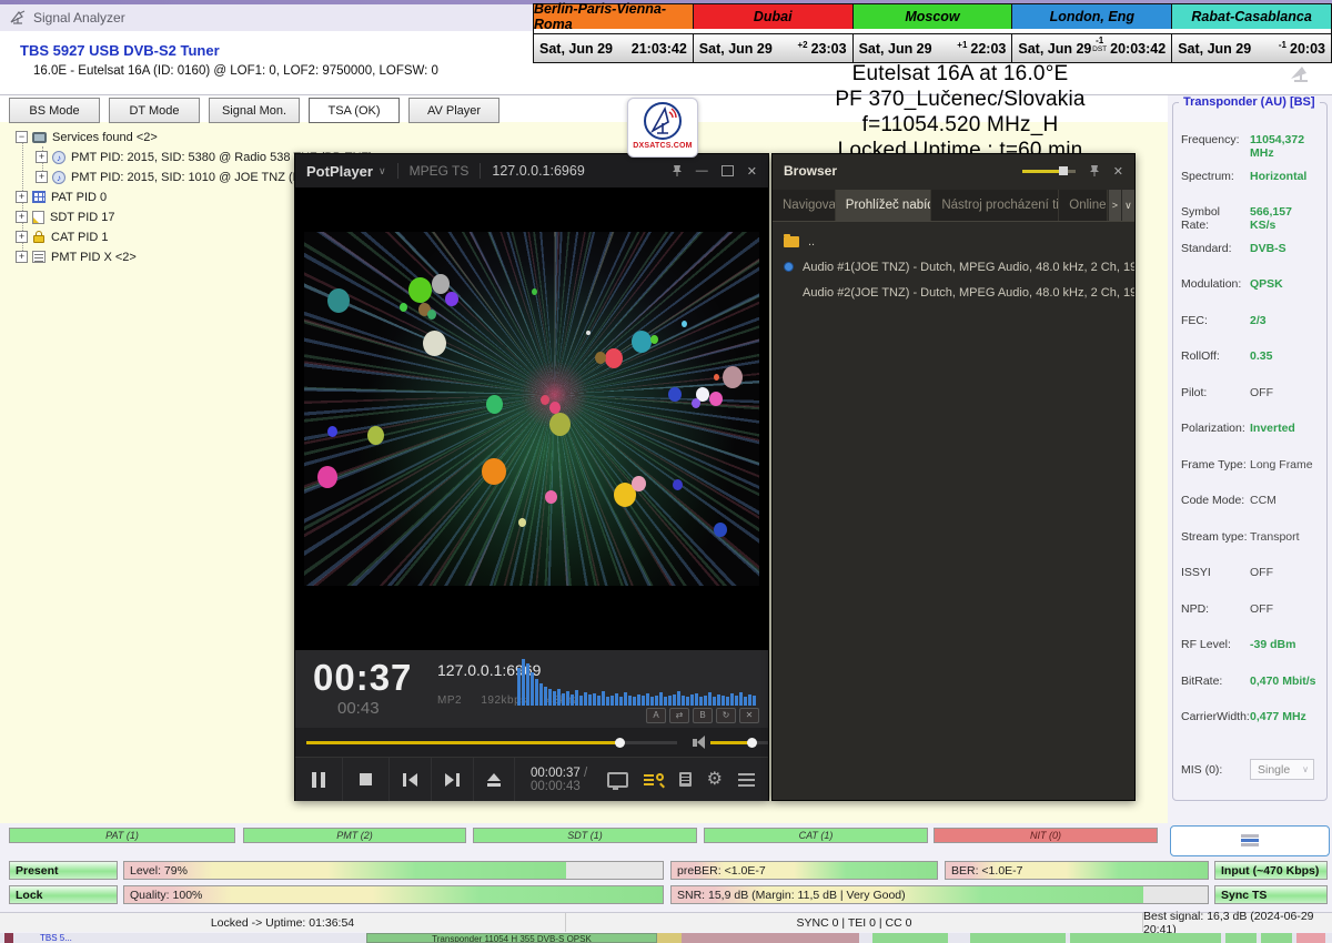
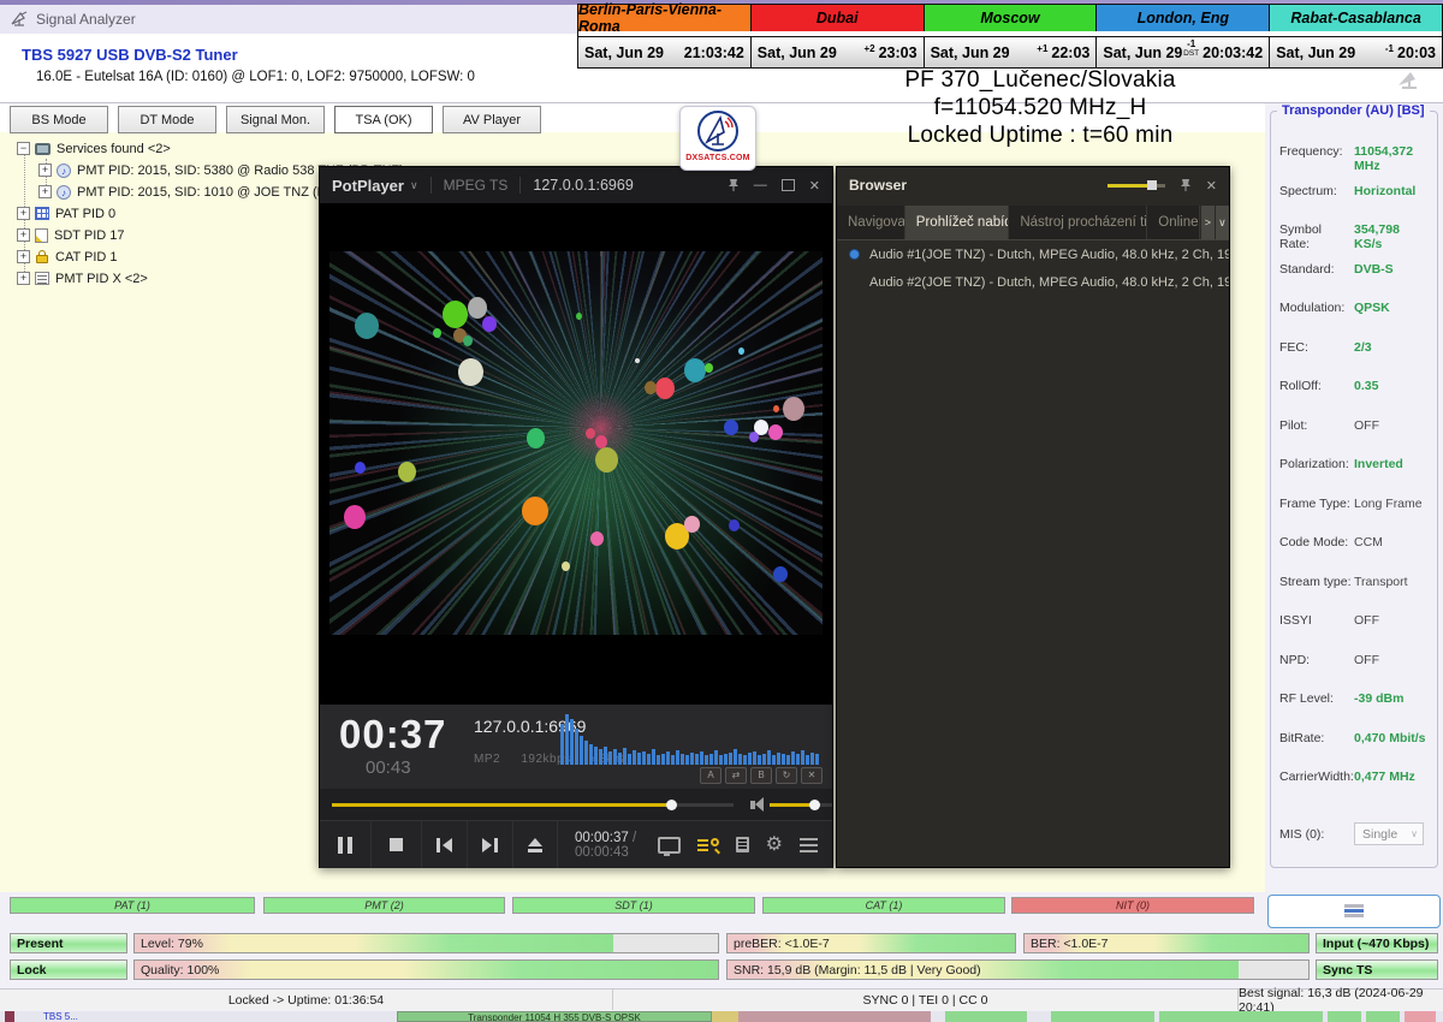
  Signal Analyzer
  Berlin-Paris-Vienna-Roma
  Dubai
  Moscow
  London, Eng
  Rabat-Casablanca
  Sat, Jun 29
  21:03:42
  Sat, Jun 29
  +2
  23:03
  Sat, Jun 29
  +1
  22:03
  Sat, Jun 29
  -1
  20:03:42
  Sat, Jun 29
  -1
  20:03
  TBS 5927 USB DVB-S2 Tuner
  16.0E - Eutelsat 16A (ID: 0160) @ LOF1: 0, LOF2: 9750000, LOFSW: 0
- Eutelsat 16A at 16.0°E
  PF 370_Lučenec/Slovakia
  f=11054.520 MHz_H
  Locked Uptime : t=60 min
  BS Mode
  DT Mode
  Signal Mon.
  TSA (OK)
  AV Player
  −
  Services found <2>
  +
  ♪
  PMT PID: 2015, SID: 5380 @ Radio 538
  +
  ♪
  PMT PID: 2015, SID: 1010 @ JOE TNZ (
  +
  PAT PID 0
  +
  SDT PID 17
  +
  CAT PID 1
  +
  PMT PID X <2>
  PotPlayer
  ∨
  MPEG TS
  127.0.0.1:6969
  —
  ✕
  00:37
  00:43
  127.0.0.1:69
  A
  ⇄
  B
  ↻
  ✕
  00:00:37 / 00:00:43
  ⚙
  Browser
  ✕
  Navigova
  Prohlížeč nabíd
  Nástroj procházení ti
  Online
  >
  ∨
- ..
  Audio #1(JOE TNZ) - Dutch, MPEG Audio, 48.0 kHz, 2 Ch, 19
  Audio #2(JOE TNZ) - Dutch, MPEG Audio, 48.0 kHz, 2 Ch, 19
  Transponder (AU) [BS]
  Frequency:
  11054,372 MHz
  Spectrum:
  Horizontal
  Symbol Rate:
- 566,157 KS/s
+ 354,798 KS/s
  Standard:
  DVB-S
  Modulation:
  QPSK
  FEC:
  2/3
  RollOff:
  0.35
  Pilot:
  OFF
  Polarization:
  Inverted
  Frame Type:
  Long Frame
  Code Mode:
  CCM
  Stream type:
  Transport
  ISSYI
  OFF
  NPD:
  OFF
  RF Level:
  -39 dBm
  BitRate:
  0,470 Mbit/s
  CarrierWidth:
  0,477 MHz
  MIS (0):
  Single
  ∨
  PAT (1)
  PMT (2)
  SDT (1)
  CAT (1)
  NIT (0)
  Present
  Level: 79%
  preBER: <1.0E-7
  BER: <1.0E-7
  Input (~470 Kbps)
  Lock
  Quality: 100%
  SNR: 15,9 dB (Margin: 11,5 dB | Very Good)
  Sync TS
  Locked -> Uptime: 01:36:54
  SYNC 0 | TEI 0 | CC 0
  Best signal: 16,3 dB (2024-06-29 20:41)
  TBS 5...
  Transponder 11054 H 355 DVB-S QPSK
